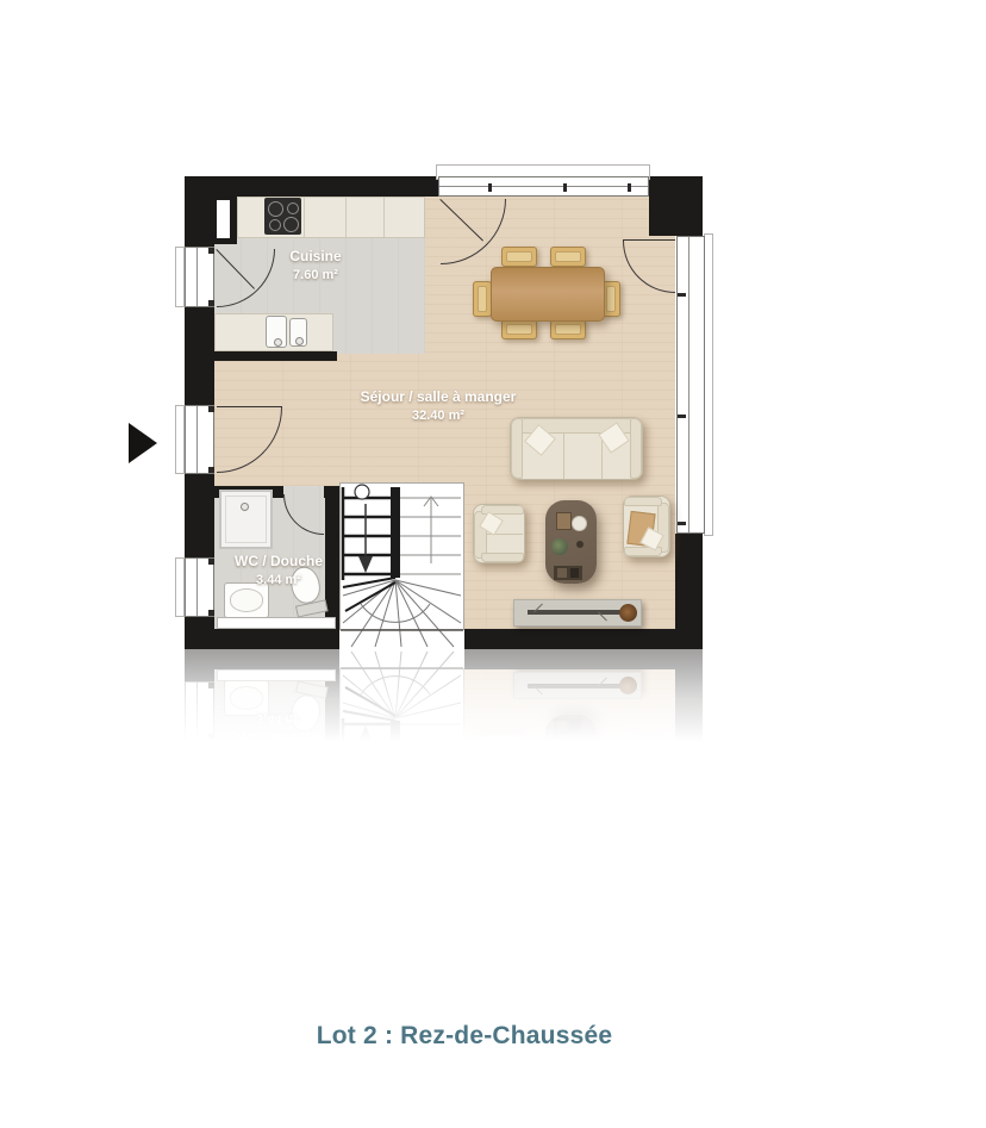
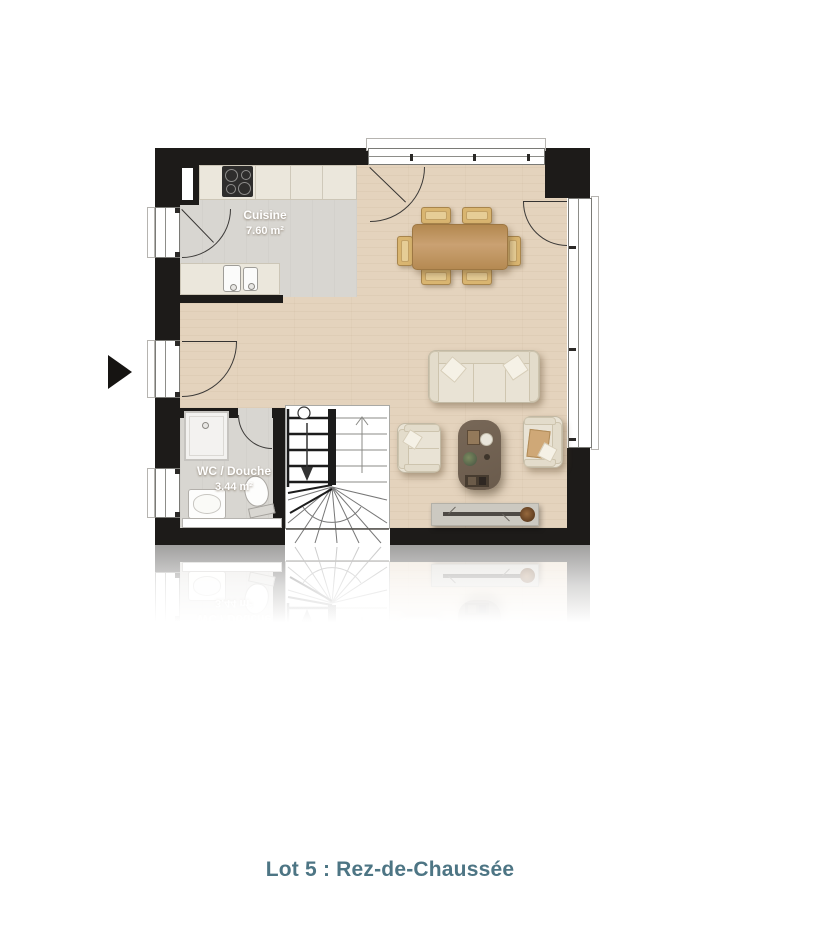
  Cuisine
  7.60 m²
- Séjour / salle à manger
- 32.40 m²
  WC / Douche
  3.44 m²
- Lot 2 : Rez-de-Chaussée
+ Lot 5 : Rez-de-Chaussée
